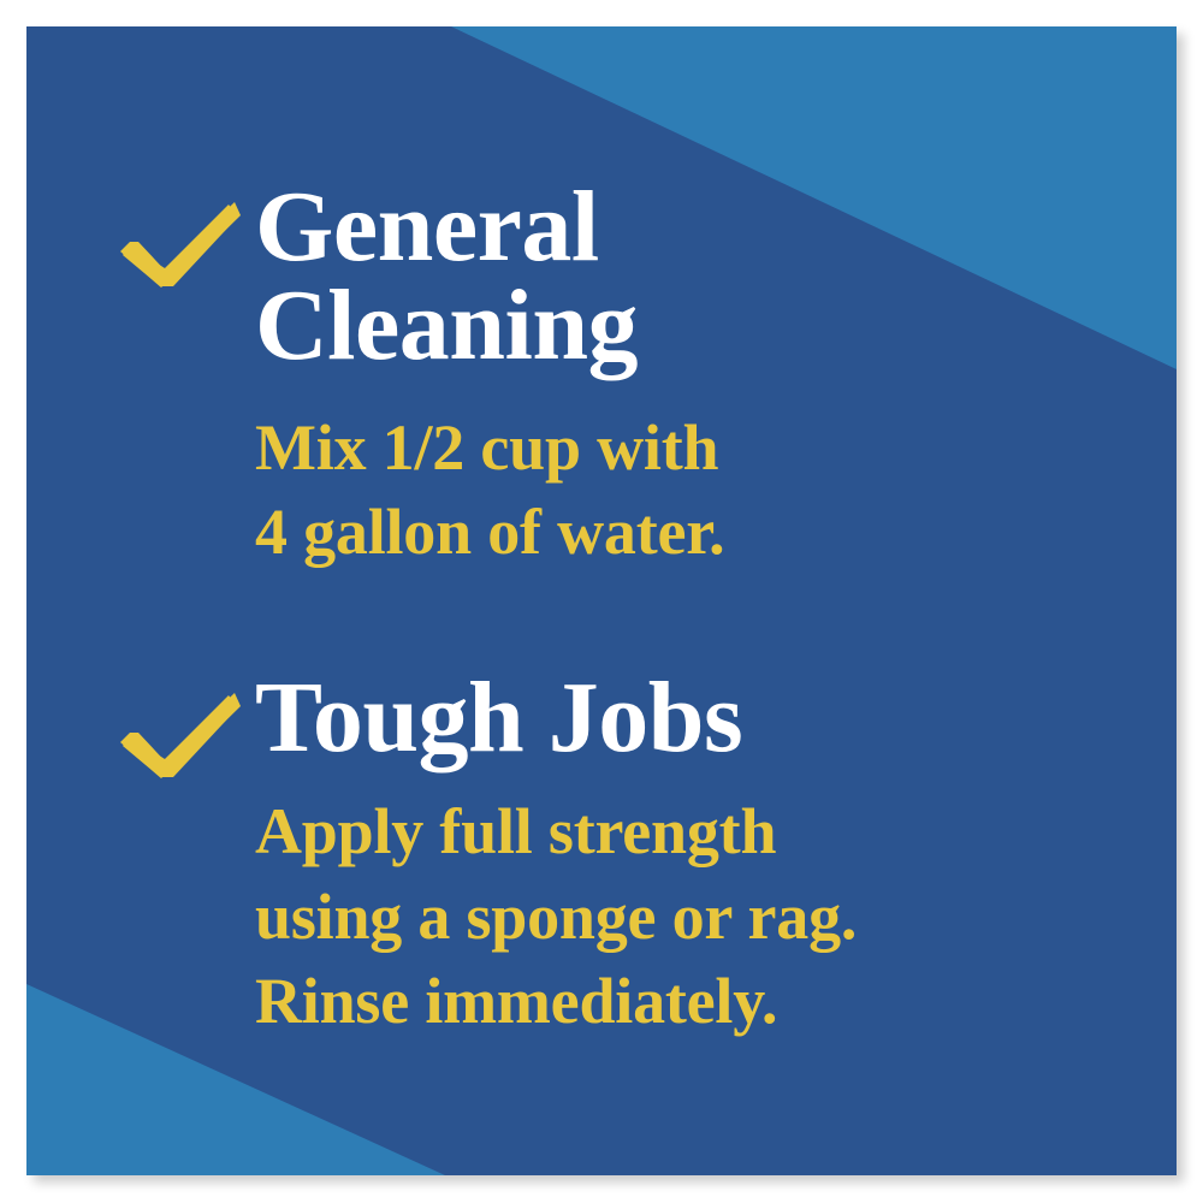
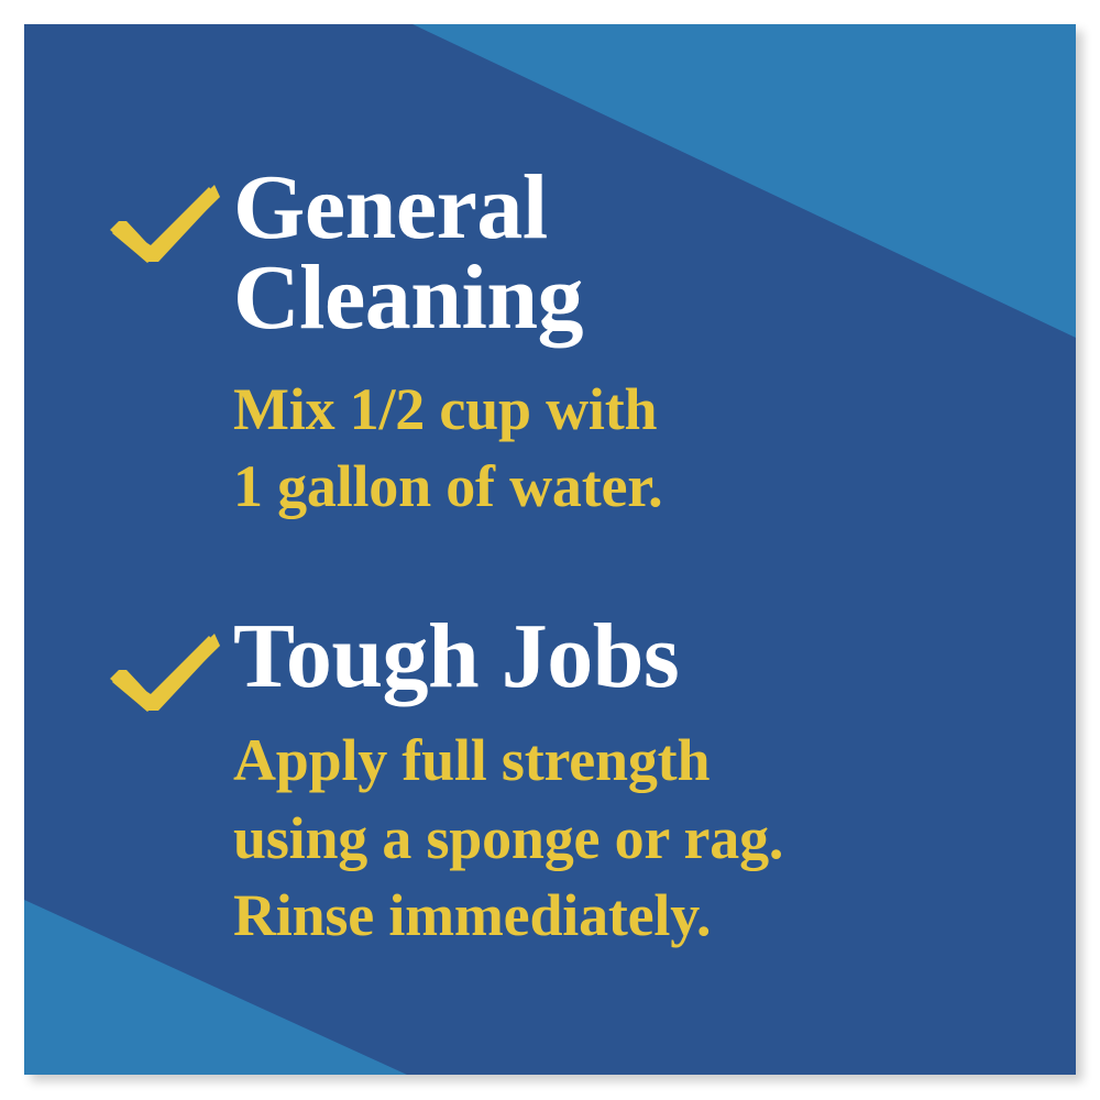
  General Cleaning
  Mix 1/2 cup with
- 4 gallon of water.
+ 1 gallon of water.
  Tough Jobs
  Apply full strength
  using a sponge or rag.
  Rinse immediately.
